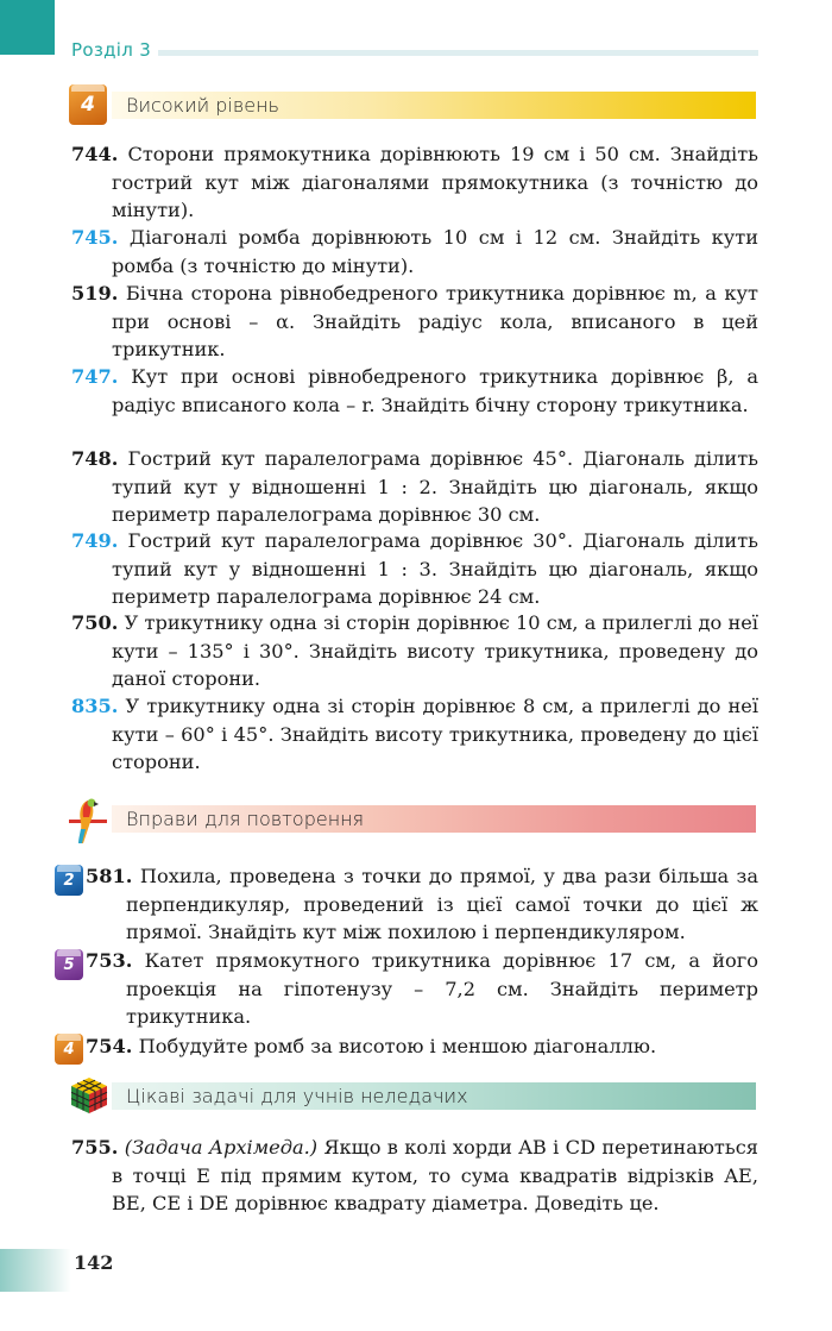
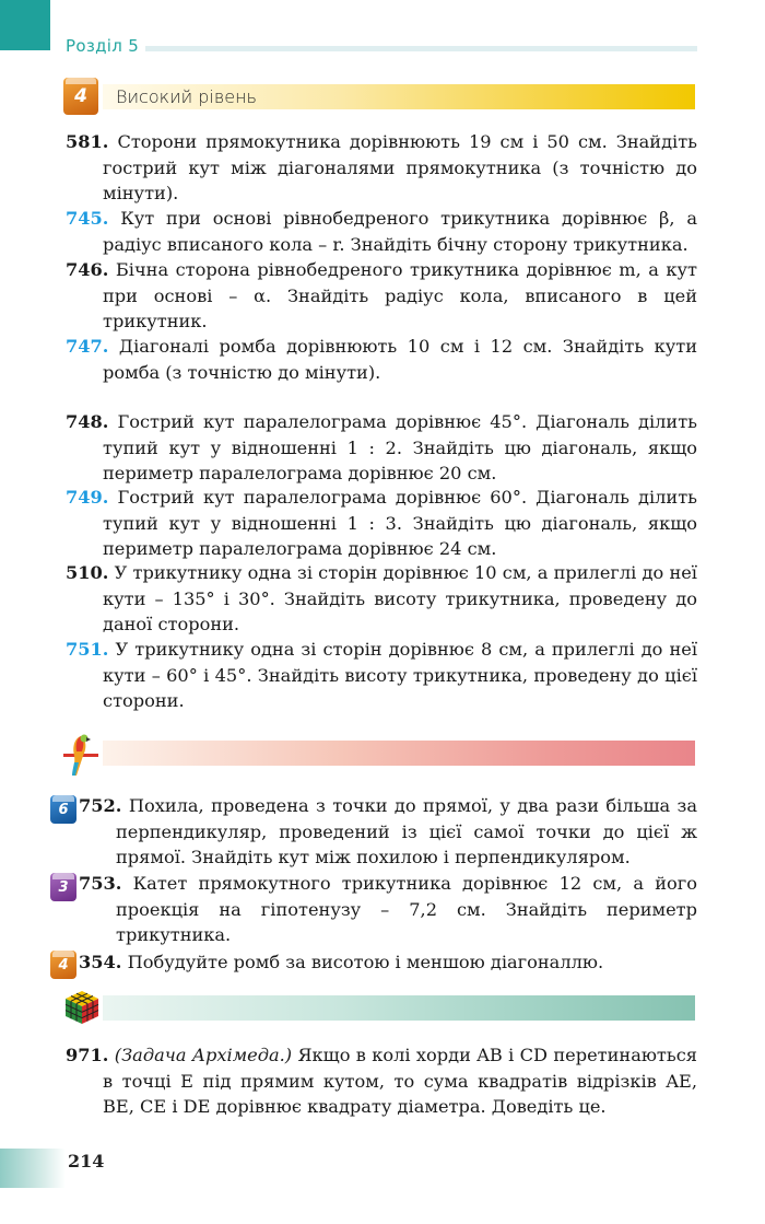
- Розділ 3
+ Розділ 5
  4
  Високий рівень
- 744. Сторони прямокутника дорівнюють 19 см і 50 см. Знайдіть гострий кут між діагоналями прямокутника (з точністю до мінути).
+ 581. Сторони прямокутника дорівнюють 19 см і 50 см. Знайдіть гострий кут між діагоналями прямокутника (з точністю до мінути).
- 745. Діагоналі ромба дорівнюють 10 см і 12 см. Знайдіть кути ромба (з точністю до мінути).
+ 745. Кут при основі рівнобедреного трикутника дорівнює β, а радіус вписаного кола – r. Знайдіть бічну сторону трикутника.
- 519. Бічна сторона рівнобедреного трикутника дорівнює m, а кут при основі – α. Знайдіть радіус кола, вписаного в цей трикутник.
+ 746. Бічна сторона рівнобедреного трикутника дорівнює m, а кут при основі – α. Знайдіть радіус кола, вписаного в цей трикутник.
- 747. Кут при основі рівнобедреного трикутника дорівнює β, а радіус вписаного кола – r. Знайдіть бічну сторону трикутника.
+ 747. Діагоналі ромба дорівнюють 10 см і 12 см. Знайдіть кути ромба (з точністю до мінути).
- 748. Гострий кут паралелограма дорівнює 45°. Діагональ ділить тупий кут у відношенні 1 : 2. Знайдіть цю діагональ, якщо периметр паралелограма дорівнює 30 см.
+ 748. Гострий кут паралелограма дорівнює 45°. Діагональ ділить тупий кут у відношенні 1 : 2. Знайдіть цю діагональ, якщо периметр паралелограма дорівнює 20 см.
- 749. Гострий кут паралелограма дорівнює 30°. Діагональ ділить тупий кут у відношенні 1 : 3. Знайдіть цю діагональ, якщо периметр паралелограма дорівнює 24 см.
+ 749. Гострий кут паралелограма дорівнює 60°. Діагональ ділить тупий кут у відношенні 1 : 3. Знайдіть цю діагональ, якщо периметр паралелограма дорівнює 24 см.
- 750. У трикутнику одна зі сторін дорівнює 10 см, а прилеглі до неї кути – 135° і 30°. Знайдіть висоту трикутника, проведену до даної сторони.
+ 510. У трикутнику одна зі сторін дорівнює 10 см, а прилеглі до неї кути – 135° і 30°. Знайдіть висоту трикутника, проведену до даної сторони.
- 835. У трикутнику одна зі сторін дорівнює 8 см, а прилеглі до неї кути – 60° і 45°. Знайдіть висоту трикутника, проведену до цієї сторони.
+ 751. У трикутнику одна зі сторін дорівнює 8 см, а прилеглі до неї кути – 60° і 45°. Знайдіть висоту трикутника, проведену до цієї сторони.
- Вправи для повторення
- 2
+ 6
- 581. Похила, проведена з точки до прямої, у два рази більша за перпендикуляр, проведений із цієї самої точки до цієї ж прямої. Знайдіть кут між похилою і перпендикуляром.
+ 752. Похила, проведена з точки до прямої, у два рази більша за перпендикуляр, проведений із цієї самої точки до цієї ж прямої. Знайдіть кут між похилою і перпендикуляром.
- 5
+ 3
- 753. Катет прямокутного трикутника дорівнює 17 см, а його проекція на гіпотенузу – 7,2 см. Знайдіть периметр трикутника.
+ 753. Катет прямокутного трикутника дорівнює 12 см, а його проекція на гіпотенузу – 7,2 см. Знайдіть периметр трикутника.
  4
- 754. Побудуйте ромб за висотою і меншою діагоналлю.
+ 354. Побудуйте ромб за висотою і меншою діагоналлю.
- Цікаві задачі для учнів неледачих
- 755. (Задача Архімеда.) Якщо в колі хорди AB і CD перетинаються в точці E під прямим кутом, то сума квадратів відрізків AE, BE, CE і DE дорівнює квадрату діаметра. Доведіть це.
+ 971. (Задача Архімеда.) Якщо в колі хорди AB і CD перетинаються в точці E під прямим кутом, то сума квадратів відрізків AE, BE, CE і DE дорівнює квадрату діаметра. Доведіть це.
- 142
+ 214
